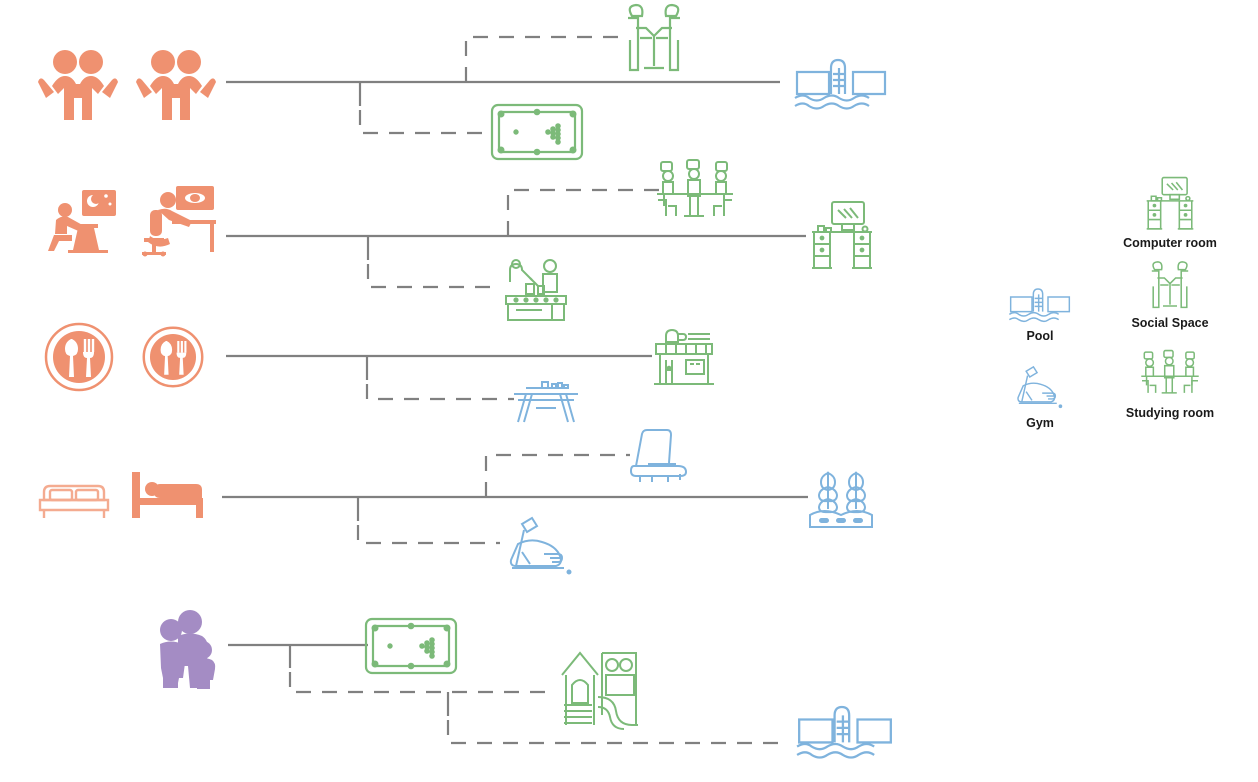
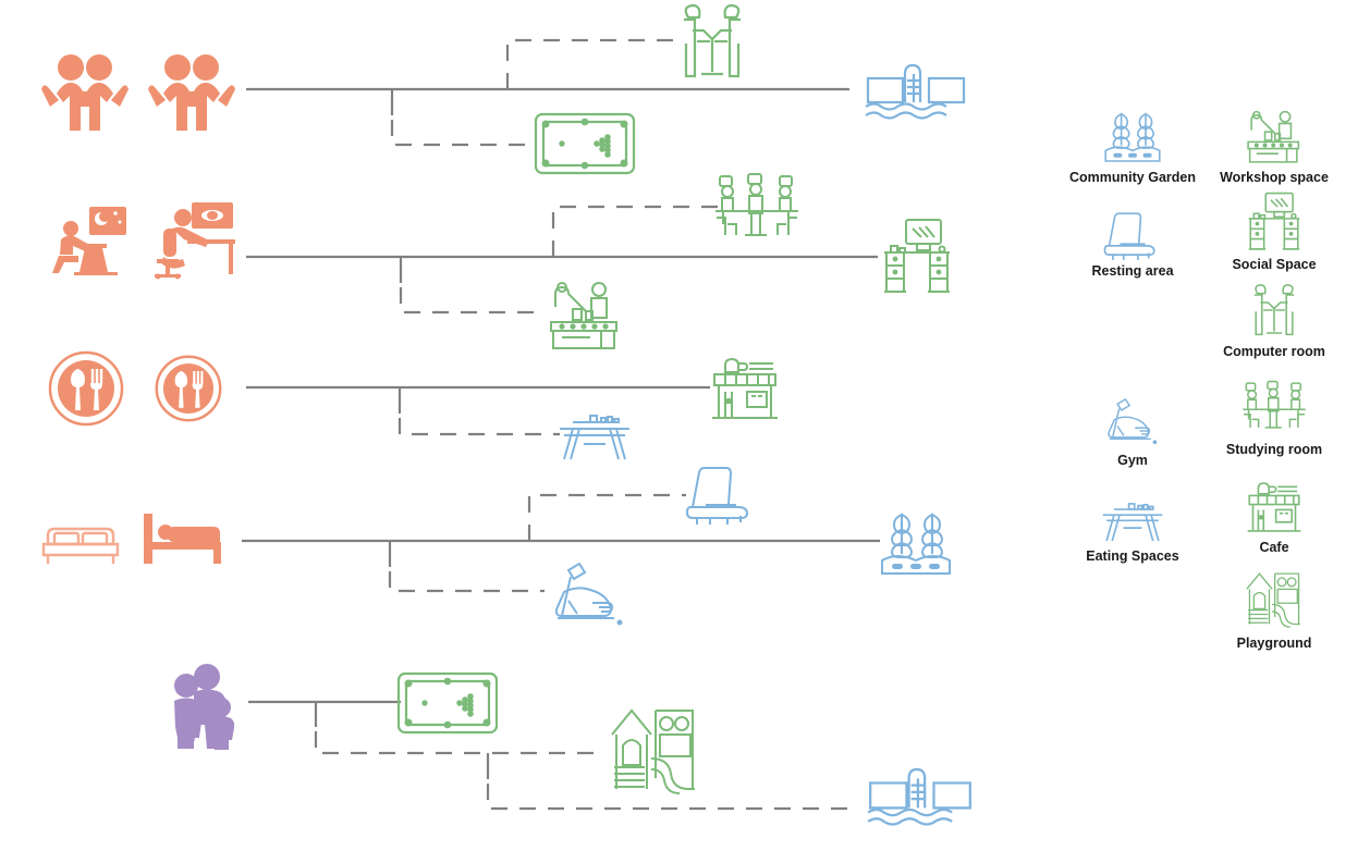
+ Community Garden
+ Workshop space
+ Resting area
- Computer room
+ Social Space
- Pool
- Social Space
+ Computer room
  Gym
  Studying room
+ Eating Spaces
+ Cafe
+ Playground
